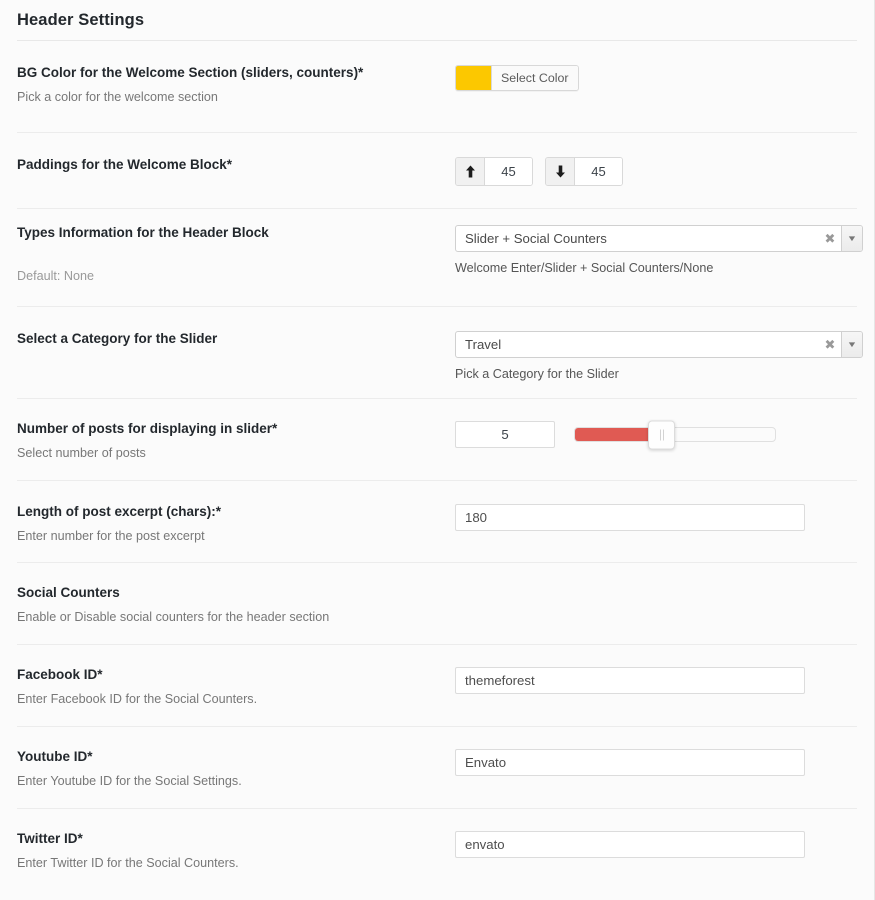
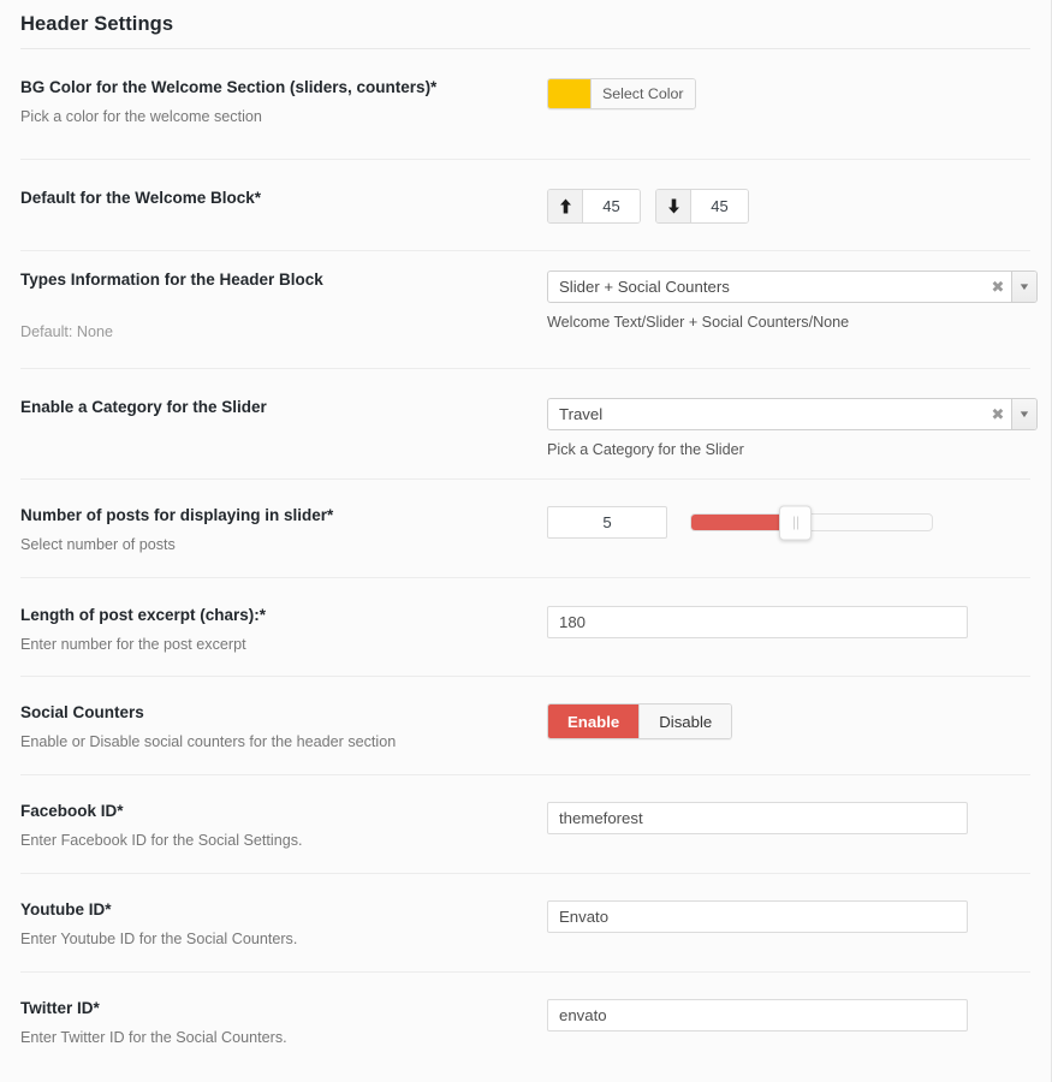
  Header Settings
  BG Color for the Welcome Section (sliders, counters)*
  Pick a color for the welcome section
  Select Color
- Paddings for the Welcome Block*
+ Default for the Welcome Block*
  45
  45
  Types Information for the Header Block
  Default: None
  Slider + Social Counters
  ✖
  ▼
- Welcome Enter/Slider + Social Counters/None
+ Welcome Text/Slider + Social Counters/None
- Select a Category for the Slider
+ Enable a Category for the Slider
  Travel
  ✖
  ▼
  Pick a Category for the Slider
  Number of posts for displaying in slider*
  Select number of posts
  5
  Length of post excerpt (chars):*
  Enter number for the post excerpt
  180
  Social Counters
  Enable or Disable social counters for the header section
+ Enable
+ Disable
  Facebook ID*
- Enter Facebook ID for the Social Counters.
+ Enter Facebook ID for the Social Settings.
  themeforest
  Youtube ID*
- Enter Youtube ID for the Social Settings.
+ Enter Youtube ID for the Social Counters.
  Envato
  Twitter ID*
  Enter Twitter ID for the Social Counters.
  envato
